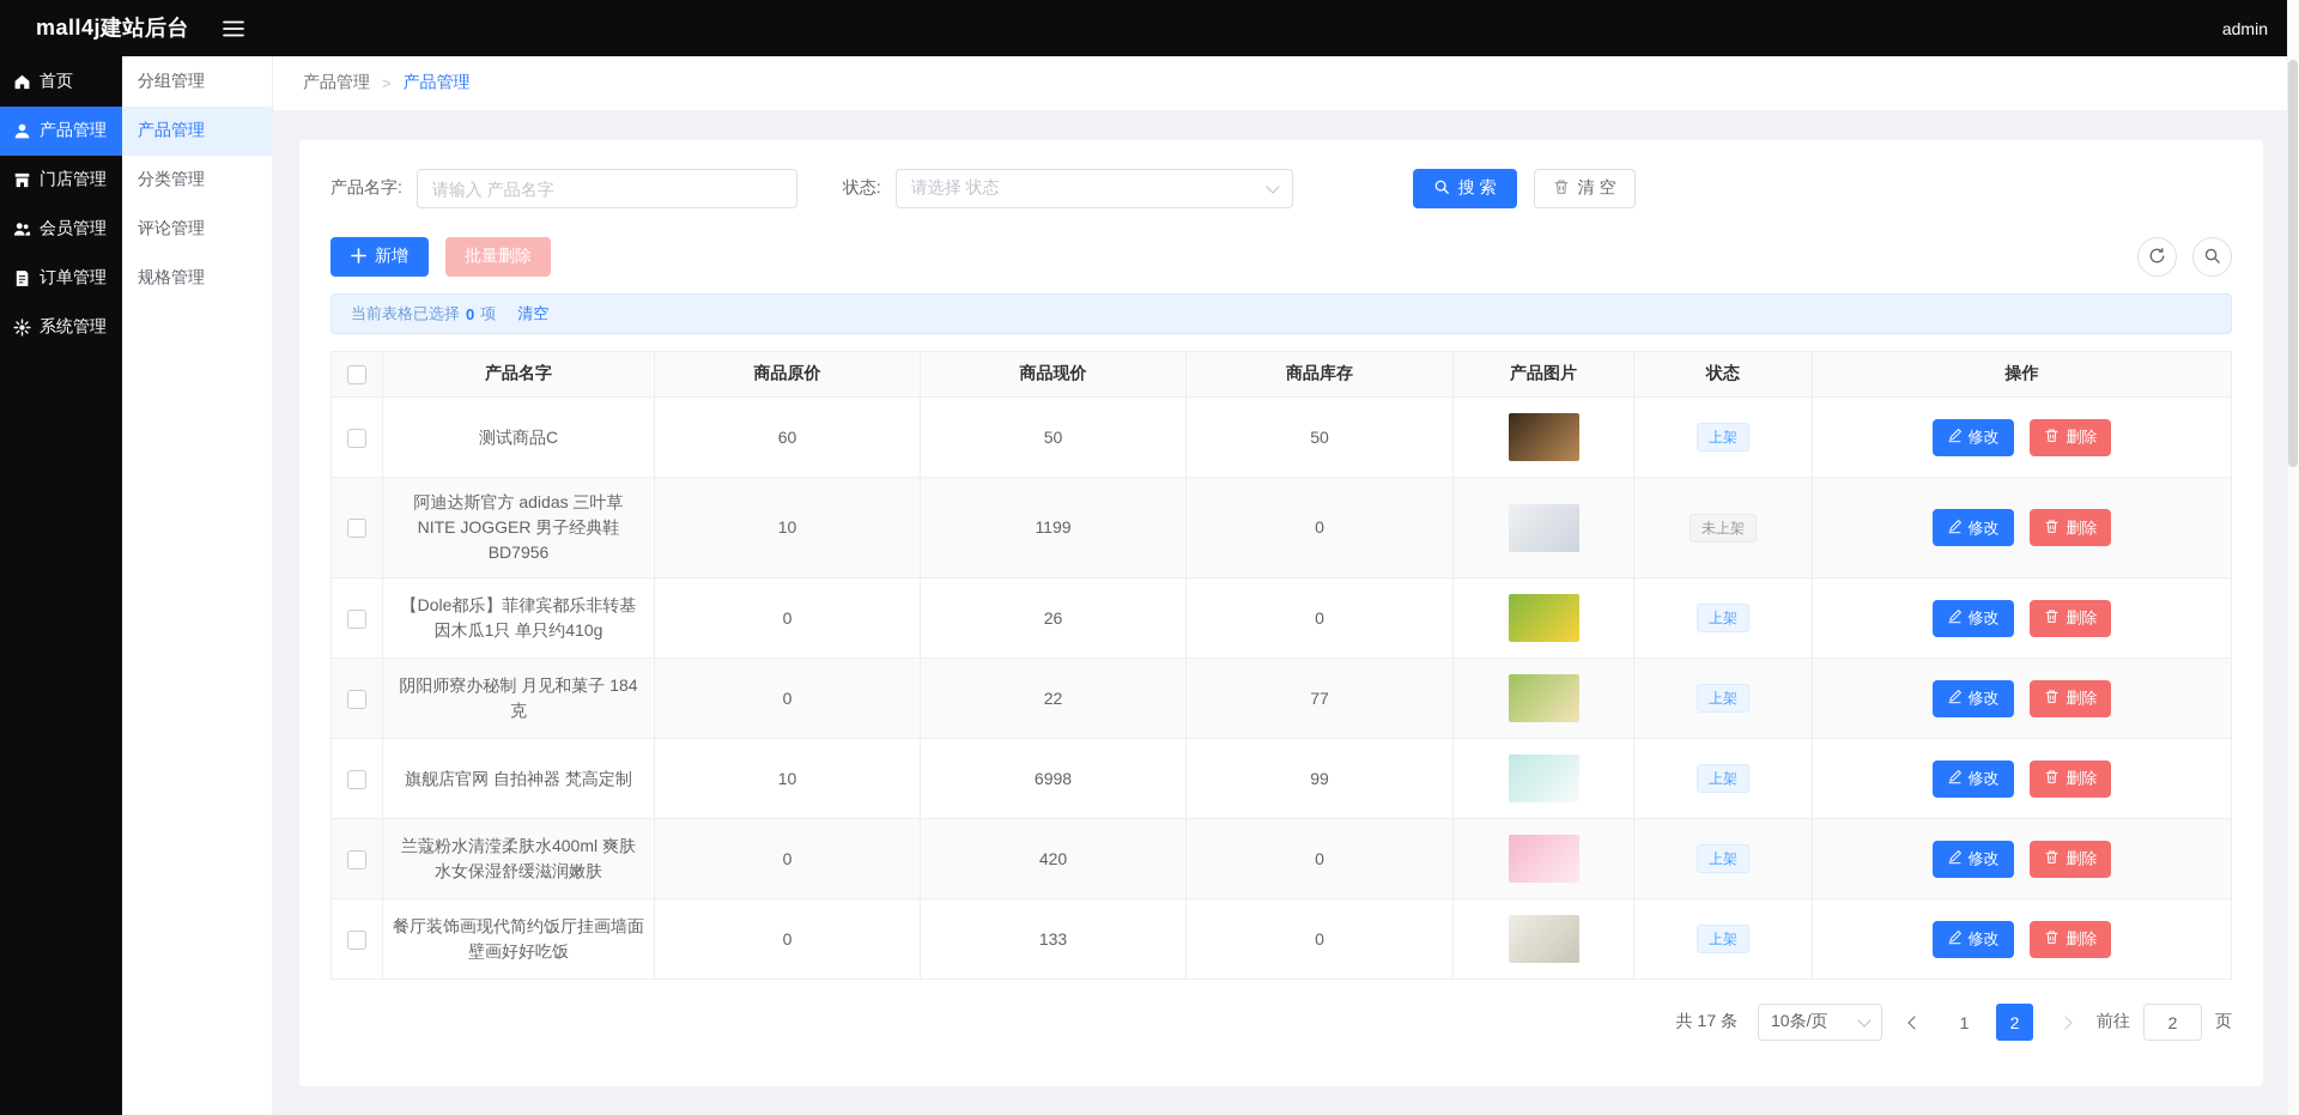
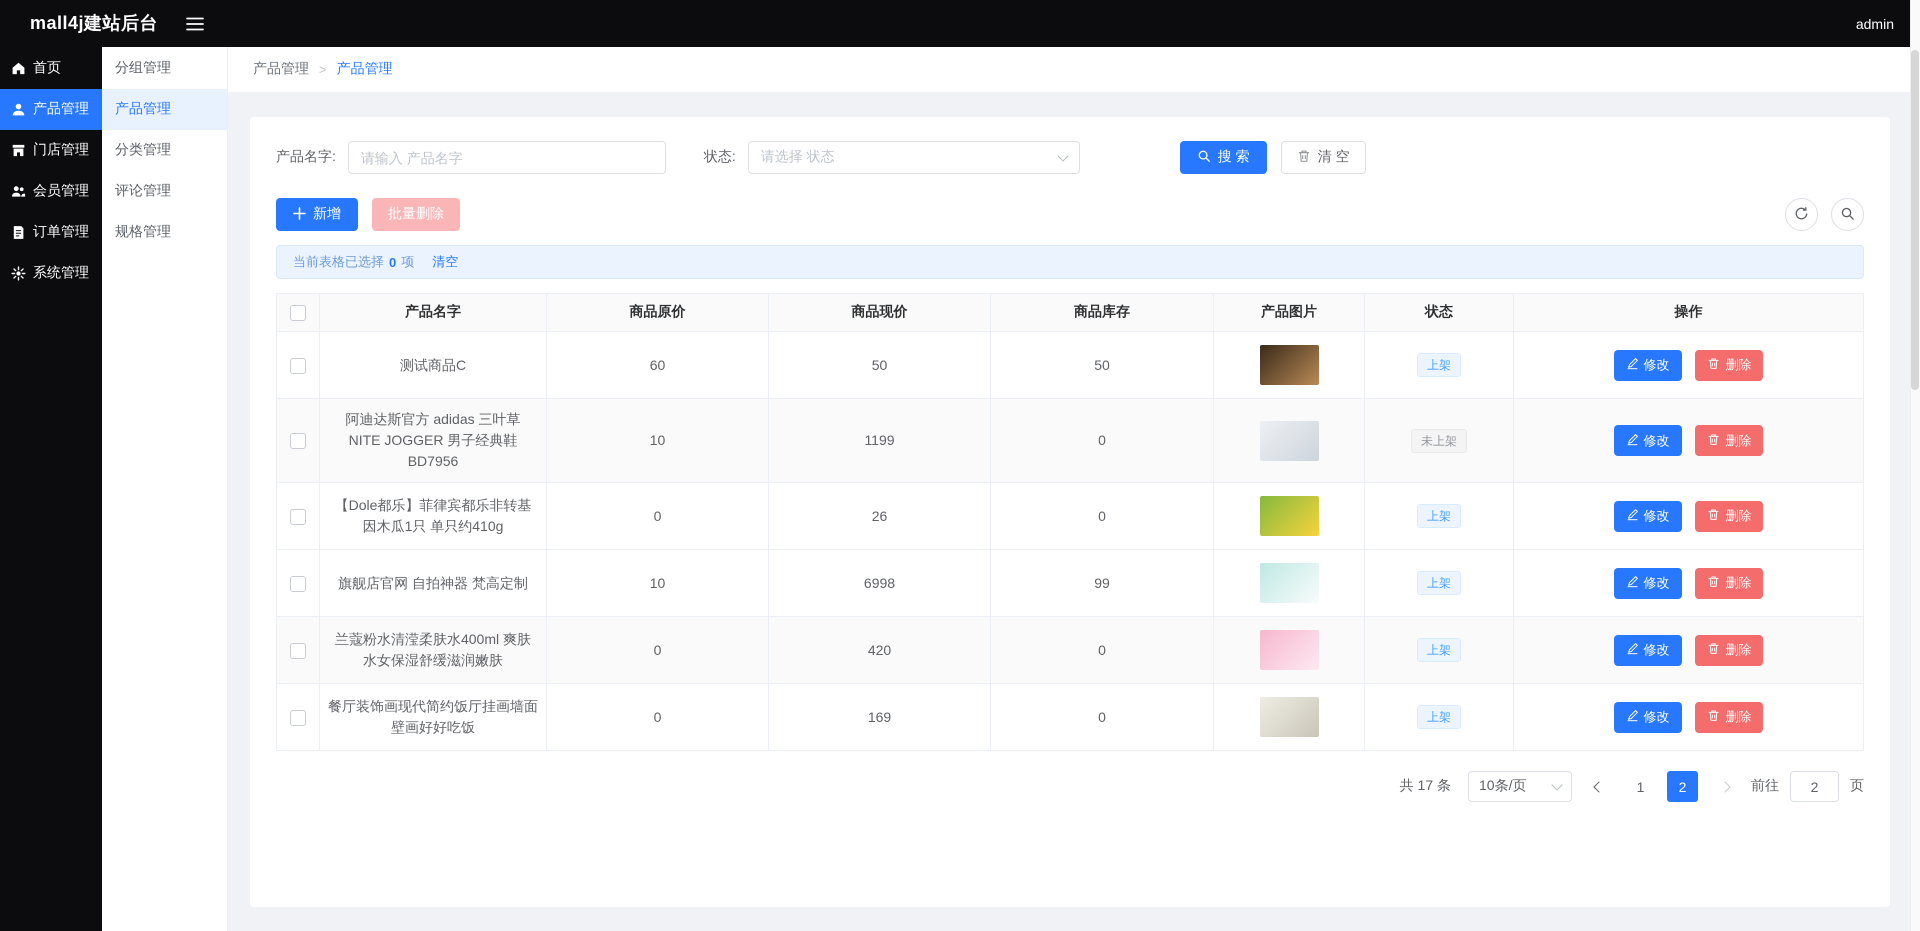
  mall4j建站后台
  admin
  首页
  产品管理
  门店管理
  会员管理
  订单管理
  系统管理
  分组管理
  产品管理
  分类管理
  评论管理
  规格管理
  产品管理
  >
  产品管理
  产品名字:
  请输入 产品名字
  状态:
  请选择 状态
  搜 索
  清 空
  新增
  批量删除
  当前表格已选择
  0
  项
  清空
  	产品名字	商品原价	商品现价	商品库存	产品图片	状态	操作
  	测试商品C	60	50	50		上架	修改 删除
  	阿迪达斯官方 adidas 三叶草 NITE JOGGER 男子经典鞋 BD7956	10	1199	0		未上架	修改 删除
  	【Dole都乐】菲律宾都乐非转基因木瓜1只 单只约410g	0	26	0		上架	修改 删除
- 	阴阳师寮办秘制 月见和菓子 184克	0	22	77		上架	修改 删除
  	旗舰店官网 自拍神器 梵高定制	10	6998	99		上架	修改 删除
  	兰蔻粉水清滢柔肤水400ml 爽肤水女保湿舒缓滋润嫩肤	0	420	0		上架	修改 删除
- 	餐厅装饰画现代简约饭厅挂画墙面壁画好好吃饭	0	133	0		上架	修改 删除
+ 	餐厅装饰画现代简约饭厅挂画墙面壁画好好吃饭	0	169	0		上架	修改 删除
  共 17 条
  10条/页
  1
  2
  前往
  2
  页
